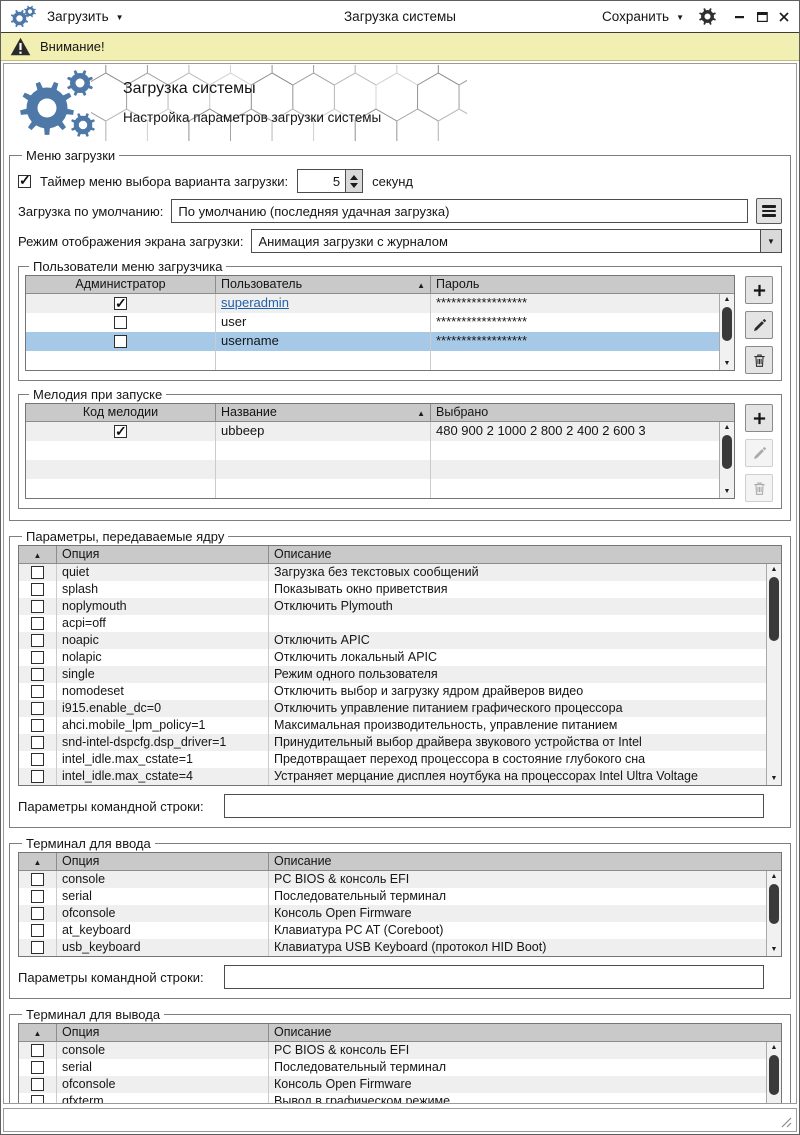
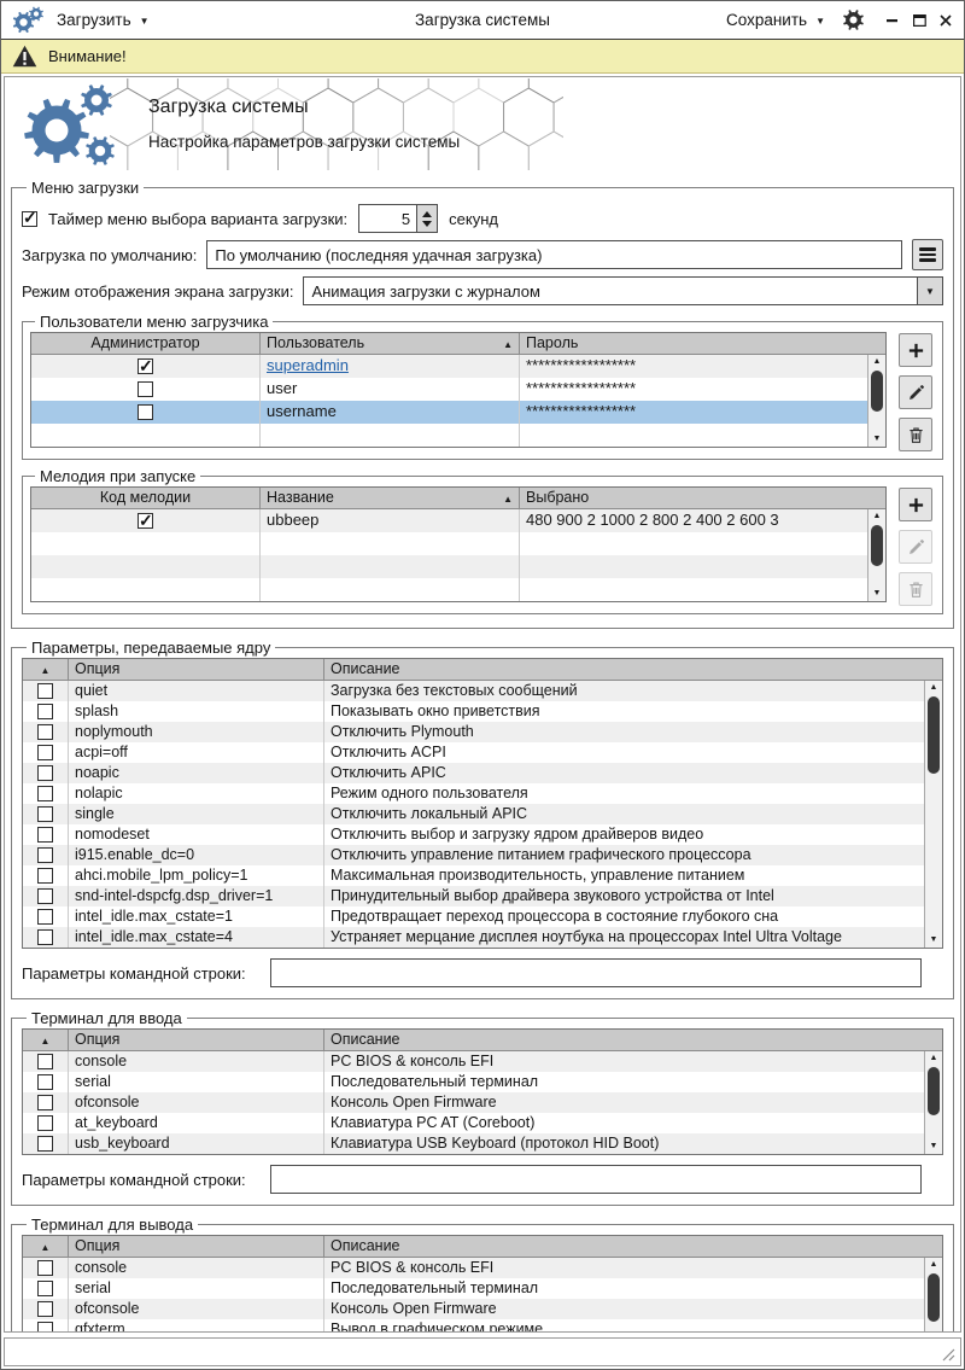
  Загрузить
  ▼
  Загрузка системы
  Сохранить
  ▼
  Внимание!
  Загрузка системы
  Настройка параметров загрузки системы
  Меню загрузки
  Таймер меню выбора варианта загрузки:
  5
  секунд
  Загрузка по умолчанию:
  По умолчанию (последняя удачная загрузка)
  Режим отображения экрана загрузки:
  Анимация загрузки с журналом
  ▼
  Пользователи меню загрузчика
  Администратор
  ▲
  Пользователь
  Пароль
  superadmin
  ******************
  user
  ******************
  username
  ******************
  Мелодия при запуске
  Код мелодии
  ▲
  Название
  Выбрано
  ubbeep
  480 900 2 1000 2 800 2 400 2 600 3
  Параметры, передаваемые ядру
  ▲
  Опция
  Описание
  quiet
  Загрузка без текстовых сообщений
  splash
  Показывать окно приветствия
  noplymouth
  Отключить Plymouth
  acpi=off
+ Отключить ACPI
  noapic
  Отключить APIC
  nolapic
- Отключить локальный APIC
+ Режим одного пользователя
  single
- Режим одного пользователя
+ Отключить локальный APIC
  nomodeset
  Отключить выбор и загрузку ядром драйверов видео
  i915.enable_dc=0
  Отключить управление питанием графического процессора
  ahci.mobile_lpm_policy=1
  Максимальная производительность, управление питанием
  snd-intel-dspcfg.dsp_driver=1
  Принудительный выбор драйвера звукового устройства от Intel
  intel_idle.max_cstate=1
  Предотвращает переход процессора в состояние глубокого сна
  intel_idle.max_cstate=4
  Устраняет мерцание дисплея ноутбука на процессорах Intel Ultra Voltage
  Параметры командной строки:
  Терминал для ввода
  ▲
  Опция
  Описание
  console
  PC BIOS & консоль EFI
  serial
  Последовательный терминал
  ofconsole
  Консоль Open Firmware
  at_keyboard
  Клавиатура PC AT (Coreboot)
  usb_keyboard
  Клавиатура USB Keyboard (протокол HID Boot)
  Параметры командной строки:
  Терминал для вывода
  ▲
  Опция
  Описание
  console
  PC BIOS & консоль EFI
  serial
  Последовательный терминал
  ofconsole
  Консоль Open Firmware
  gfxterm
  Вывод в графическом режиме
